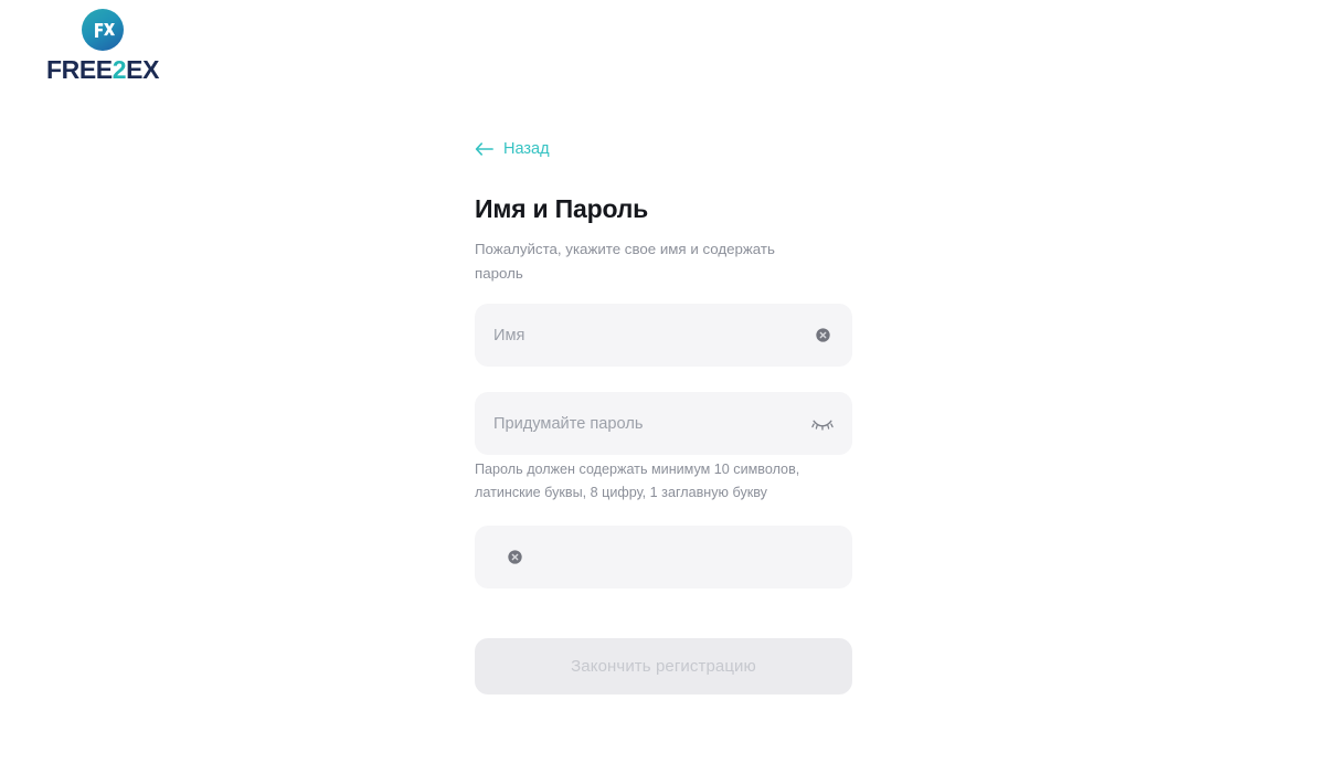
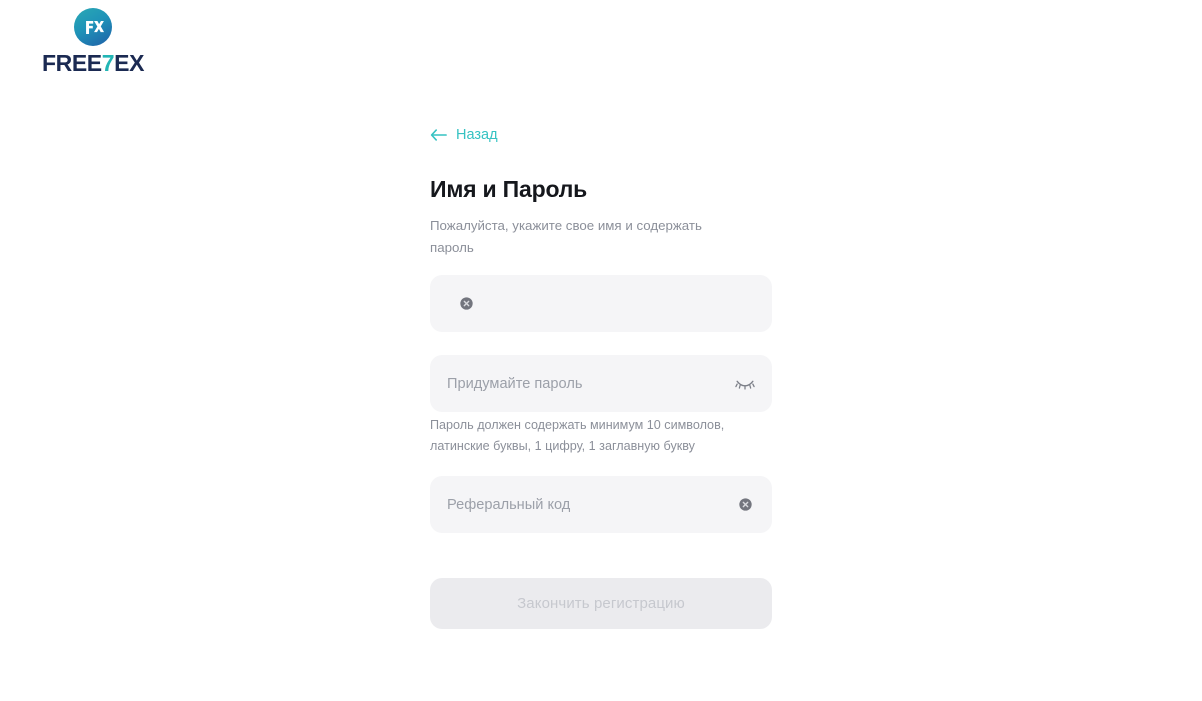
- FREE2EX
+ FREE7EX
  Назад
  Имя и Пароль
  Пожалуйста, укажите свое имя и содержать пароль
- Имя
  Придумайте пароль
- Пароль должен содержать минимум 10 символов, латинские буквы, 8 цифру, 1 заглавную букву
+ Пароль должен содержать минимум 10 символов, латинские буквы, 1 цифру, 1 заглавную букву
+ Реферальный код
  Закончить регистрацию
